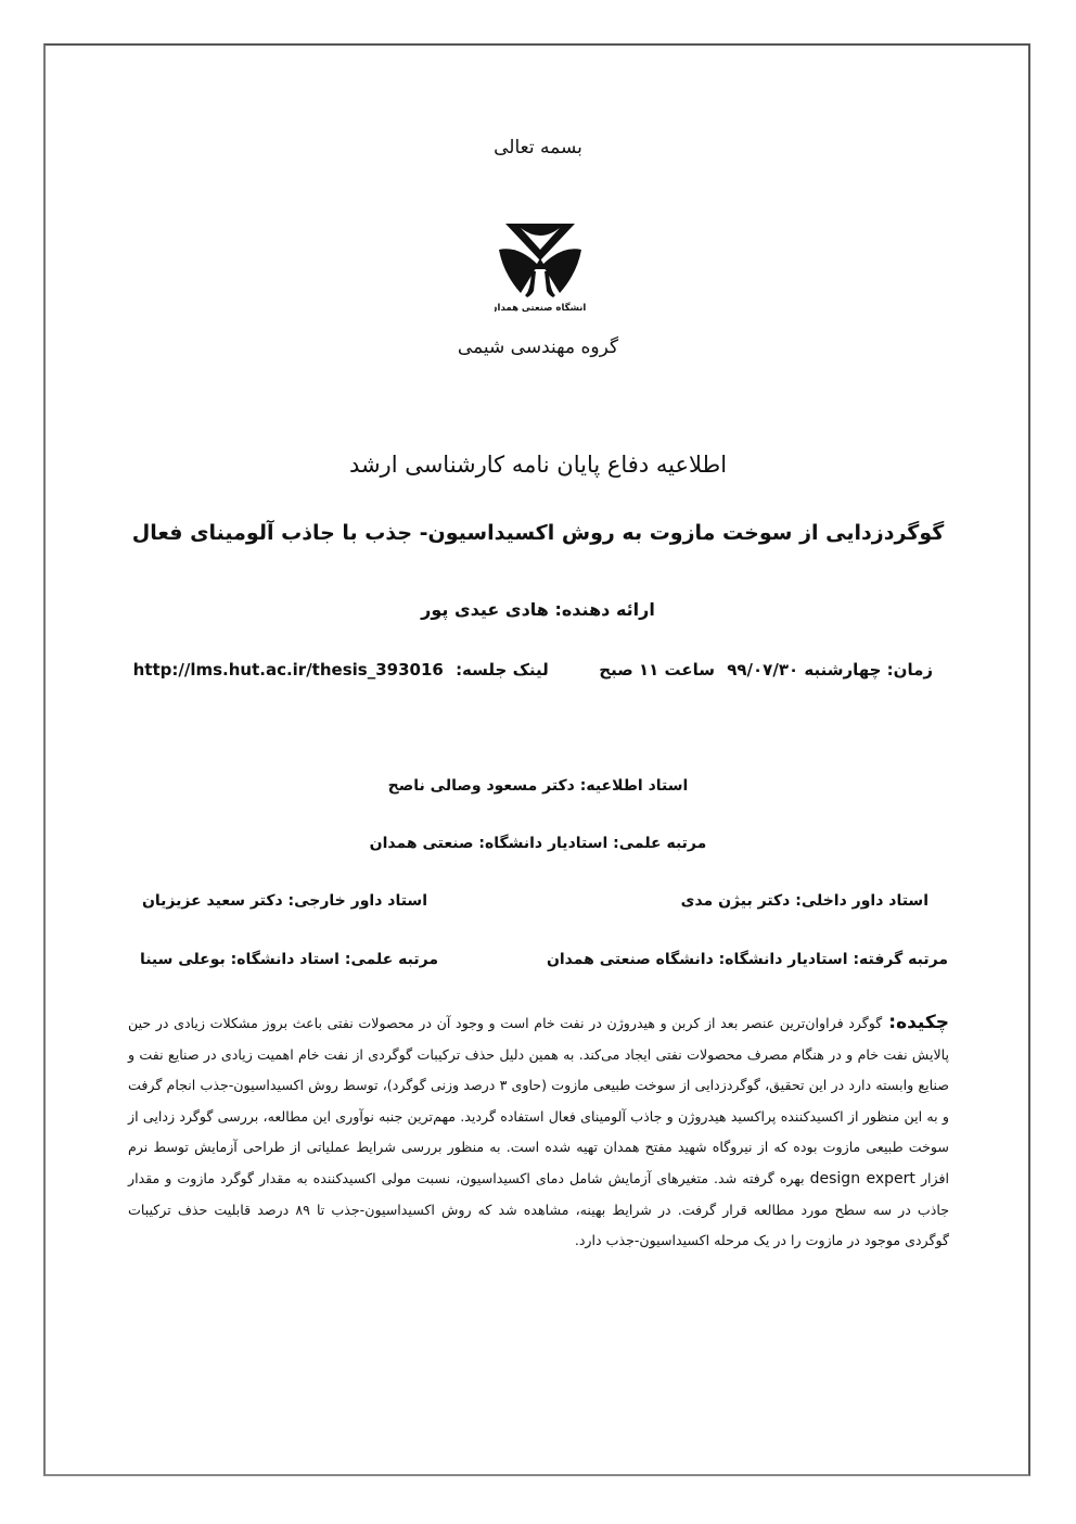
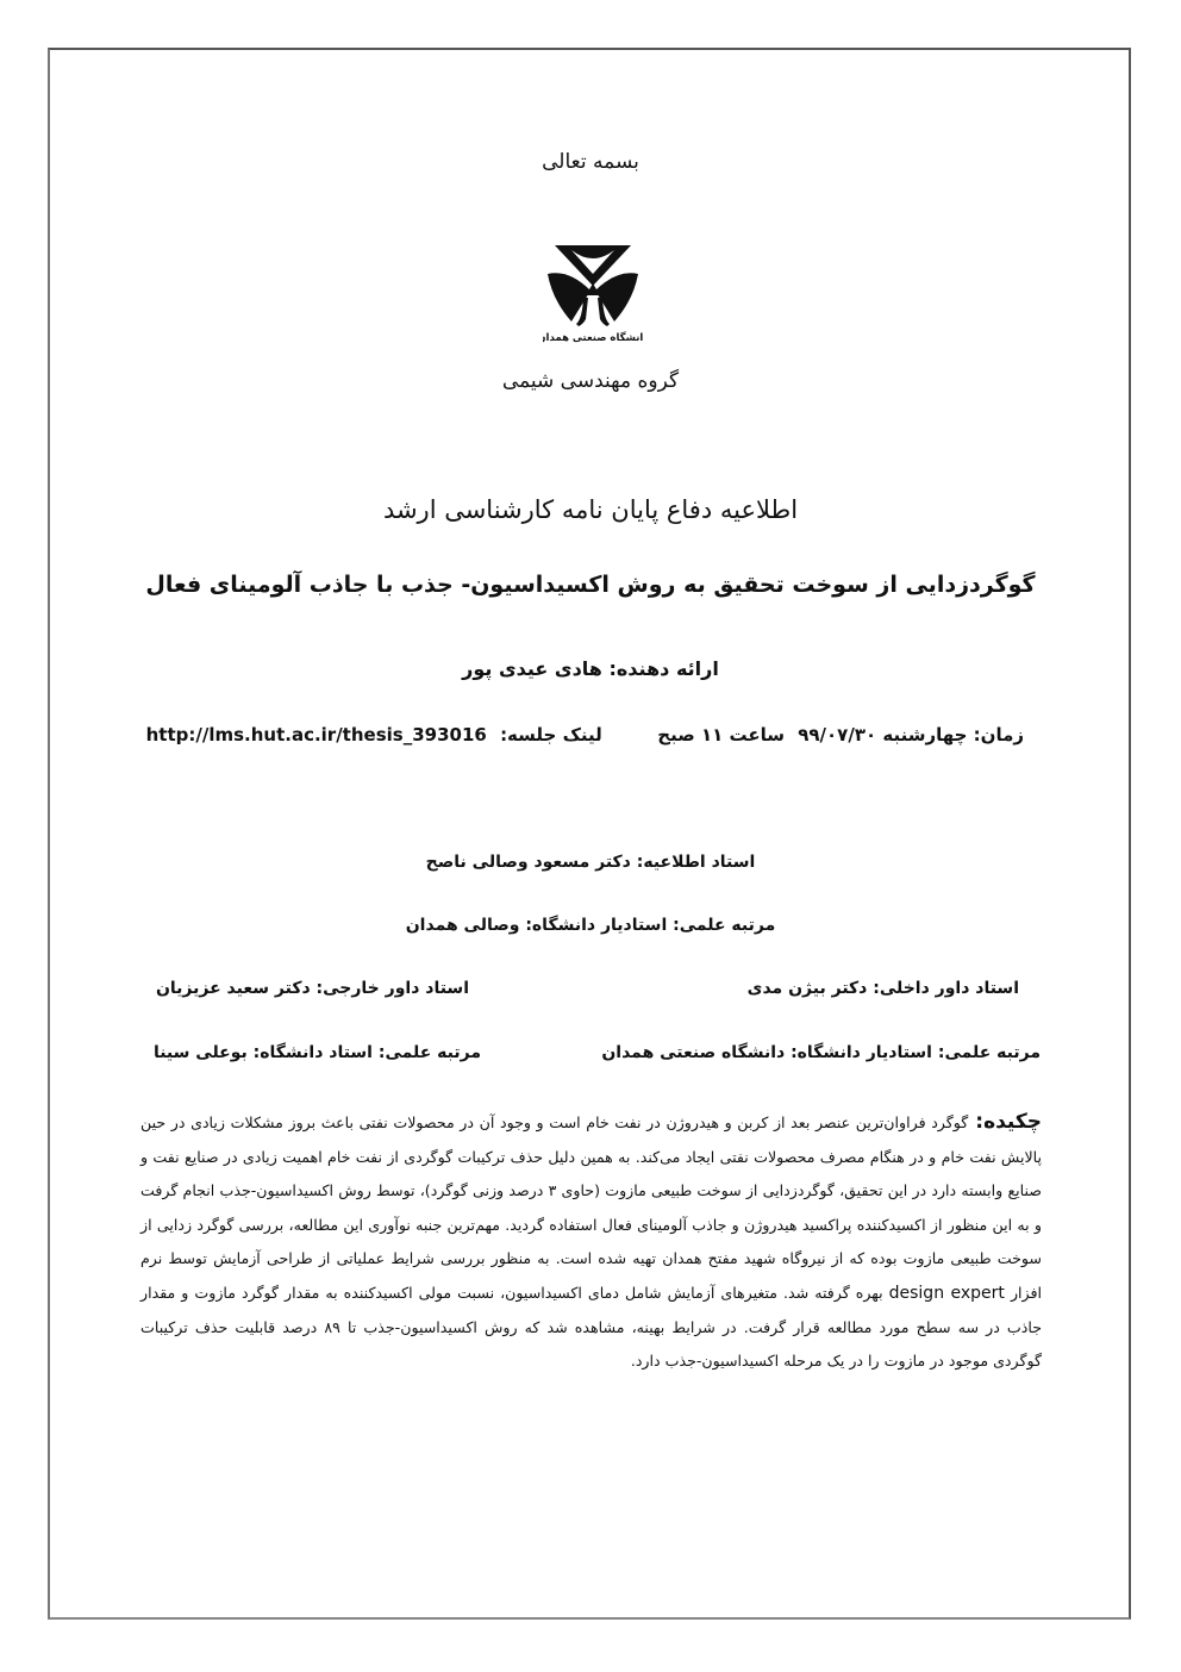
  بسمه تعالی
  انشگاه صنعتی همدا
  گروه مهندسی شیمی
  اطلاعیه دفاع پایان نامه کارشناسی ارشد
- گوگردزدایی از سوخت مازوت به روش اکسیداسیون- جذب با جاذب آلومینای فعال
+ گوگردزدایی از سوخت تحقیق به روش اکسیداسیون- جذب با جاذب آلومینای فعال
  ارائه دهنده: هادی عیدی پور
  زمان: چهارشنبه ۹۹/۰۷/۳۰ ساعت ۱۱ صبح لینک جلسه: http://lms.hut.ac.ir/thesis_393016
  استاد اطلاعیه: دکتر مسعود وصالی ناصح
- مرتبه علمی: استادیار دانشگاه: صنعتی همدان
+ مرتبه علمی: استادیار دانشگاه: وصالی همدان
  استاد داور داخلی: دکتر بیژن مدی
  استاد داور خارجی: دکتر سعید عزیزیان
- مرتبه گرفته: استادیار دانشگاه: دانشگاه صنعتی همدان
+ مرتبه علمی: استادیار دانشگاه: دانشگاه صنعتی همدان
  مرتبه علمی: استاد دانشگاه: بوعلی سینا
  چکیده:گوگرد فراوان‌ترین عنصر بعد از کربن و هیدروژن در نفت خام است و وجود آن در محصولات نفتی باعث بروز مشکلات زیادی در حین پالایش نفت خام و در هنگام مصرف محصولات نفتی ایجاد می‌کند. به همین دلیل حذف ترکیبات گوگردی از نفت خام اهمیت زیادی در صنایع نفت و صنایع وابسته دارد در این تحقیق، گوگردزدایی از سوخت طبیعی مازوت (حاوی ۳ درصد وزنی گوگرد)، توسط روش اکسیداسیون-جذب انجام گرفت و به این منظور از اکسیدکننده پراکسید هیدروژن و جاذب آلومینای فعال استفاده گردید. مهم‌ترین جنبه نوآوری این مطالعه، بررسی گوگرد زدایی از سوخت طبیعی مازوت بوده که از نیروگاه شهید مفتح همدان تهیه شده است. به منظور بررسی شرایط عملیاتی از طراحی آزمایش توسط نرم افزار design expert بهره گرفته شد. متغیرهای آزمایش شامل دمای اکسیداسیون، نسبت مولی اکسیدکننده به مقدار گوگرد مازوت و مقدار جاذب در سه سطح مورد مطالعه قرار گرفت. در شرایط بهینه، مشاهده شد که روش اکسیداسیون-جذب تا ۸۹ درصد قابلیت حذف ترکیبات گوگردی موجود در مازوت را در یک مرحله اکسیداسیون-جذب دارد.
